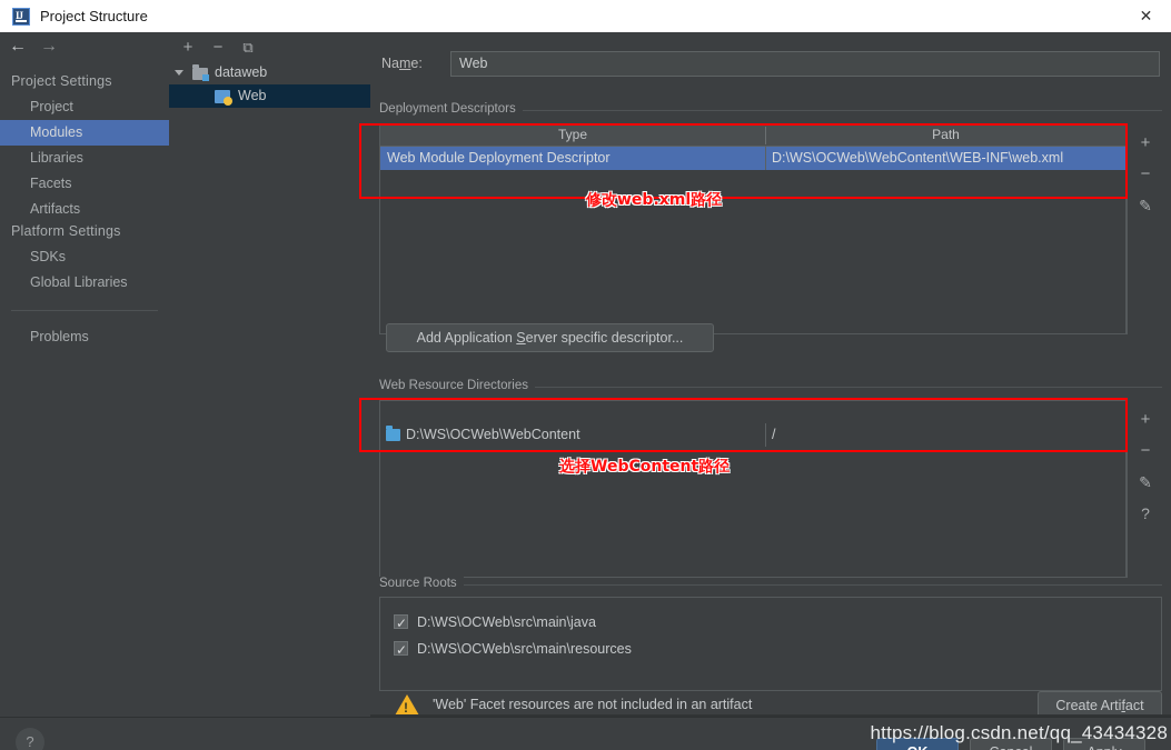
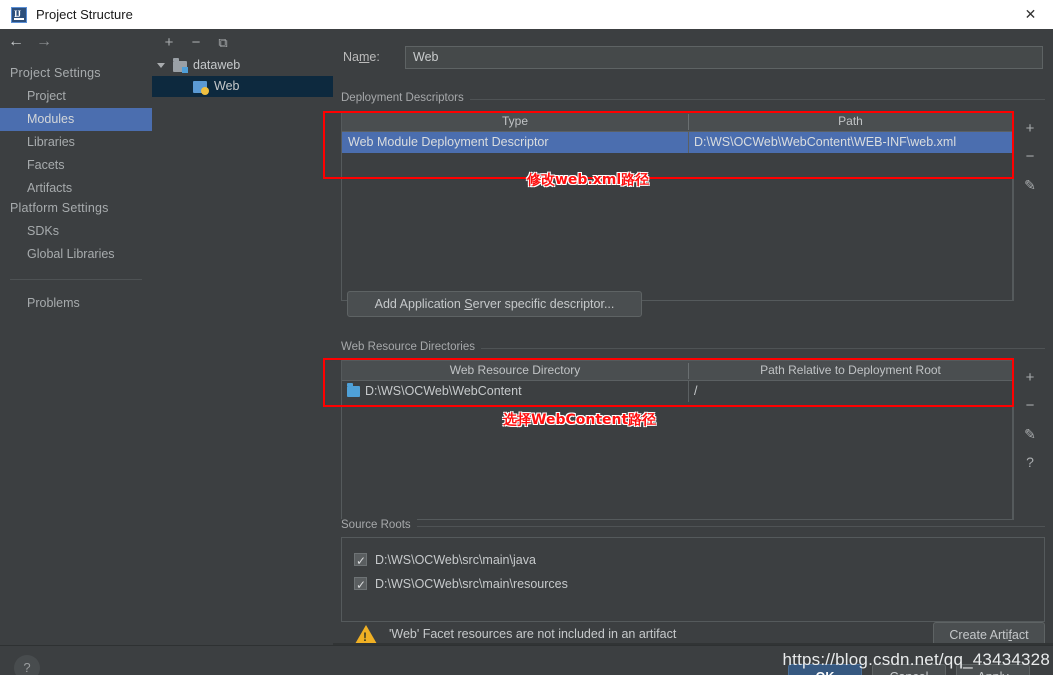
  IJ
  Project Structure
  ✕
  ←
  →
  Project Settings
  Project
  Modules
  Libraries
  Facets
  Artifacts
  Platform Settings
  SDKs
  Global Libraries
  Problems
  +
  −
  ⧉
  dataweb
  Web
  Name:
  Web
  Deployment Descriptors
  Type
  Path
  Web Module Deployment Descriptor
  D:\WS\OCWeb\WebContent\WEB-INF\web.xml
  +
  −
  ✎
  Add Application Server specific descriptor...
  Web Resource Directories
+ Web Resource Directory
+ Path Relative to Deployment Root
  D:\WS\OCWeb\WebContent
  /
  +
  −
  ✎
  ?
  Source Roots
  D:\WS\OCWeb\src\main\java
  D:\WS\OCWeb\src\main\resources
  !
  'Web' Facet resources are not included in an artifact
  Create Artifact
  修改web.xml路径
  选择WebContent路径
  ?
  https://blog.csdn.net/qq_43434328
